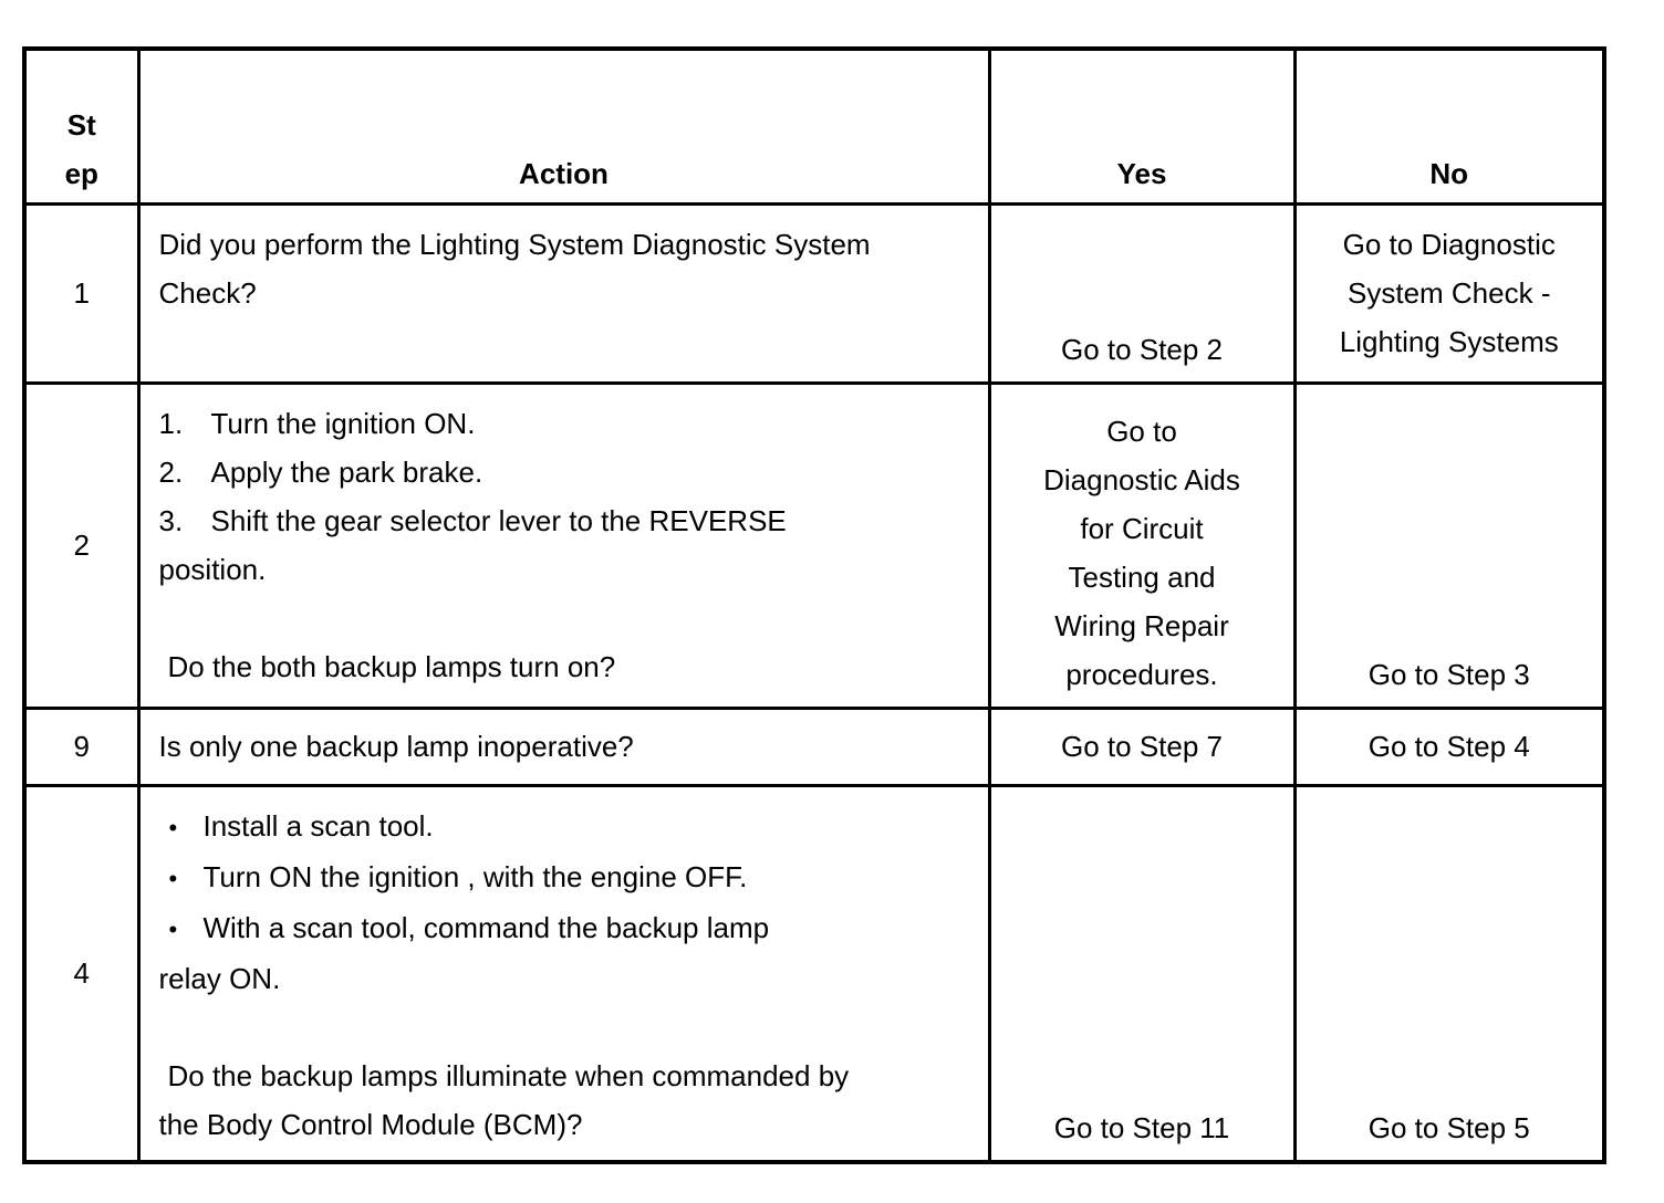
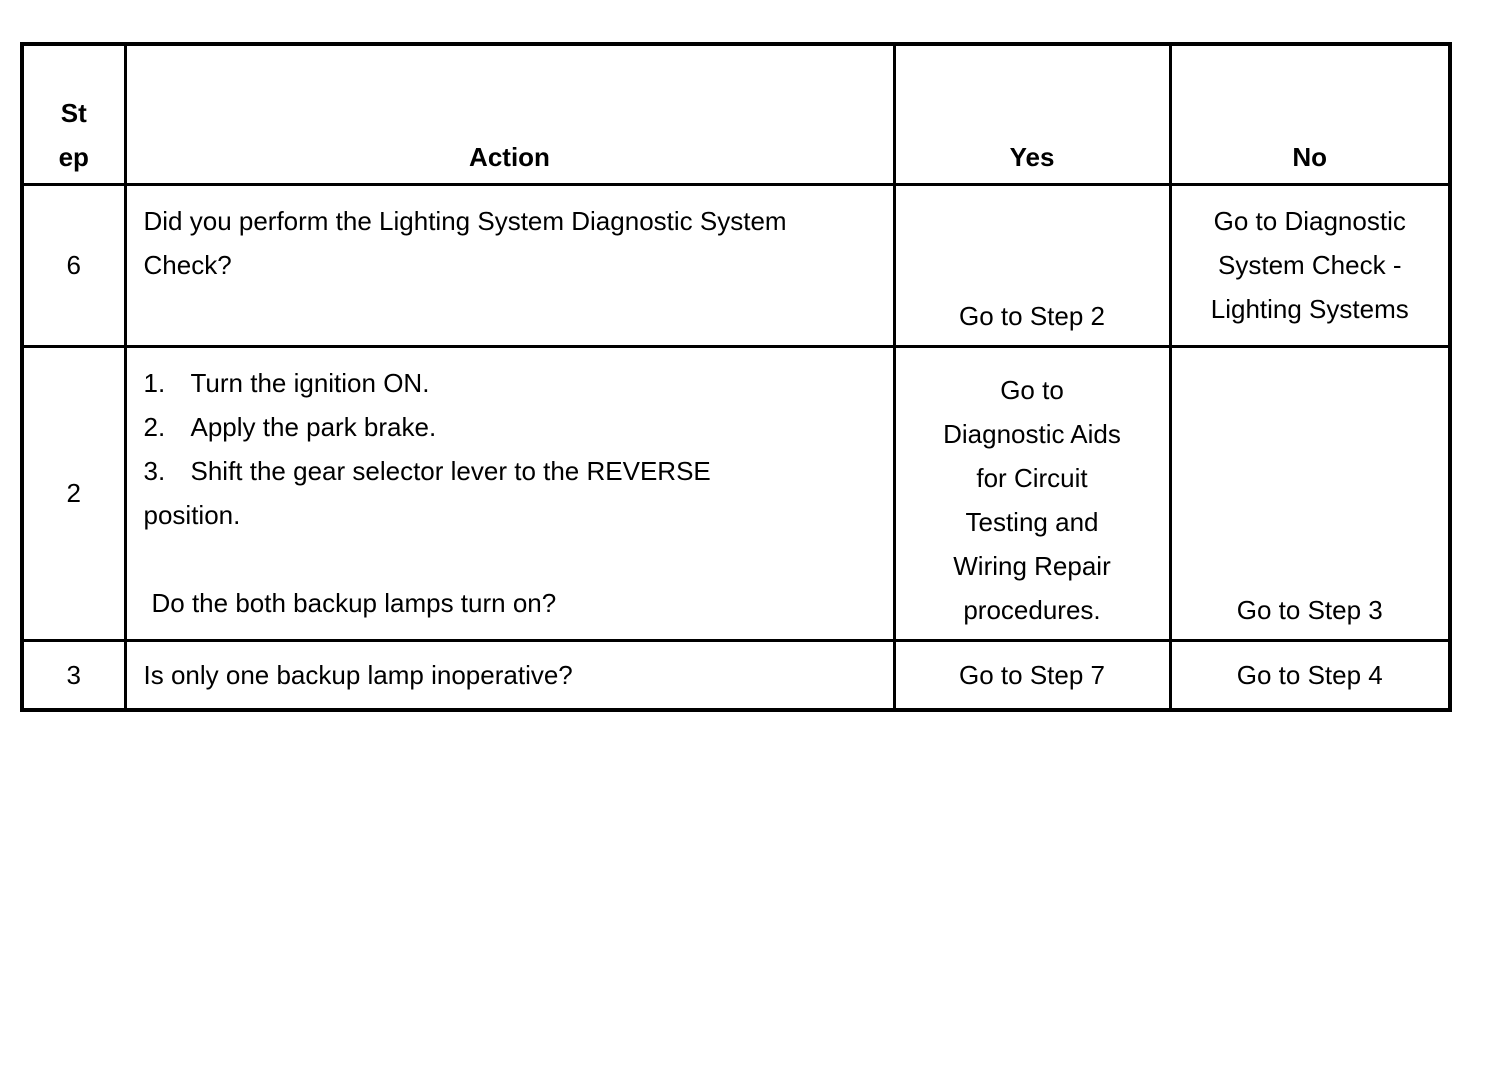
  St ep	Action	Yes	No
- 1	Did you perform the Lighting System Diagnostic System Check?	Go to Step 2	Go to Diagnostic System Check - Lighting Systems
+ 6	Did you perform the Lighting System Diagnostic System Check?	Go to Step 2	Go to Diagnostic System Check - Lighting Systems
  2	1. Turn the ignition ON. 2. Apply the park brake. 3. Shift the gear selector lever to the REVERSE position. Do the both backup lamps turn on?	Go to Diagnostic Aids for Circuit Testing and Wiring Repair procedures.	Go to Step 3
- 9	Is only one backup lamp inoperative?	Go to Step 7	Go to Step 4
+ 3	Is only one backup lamp inoperative?	Go to Step 7	Go to Step 4
- 4	• Install a scan tool. • Turn ON the ignition , with the engine OFF. • With a scan tool, command the backup lamp relay ON. Do the backup lamps illuminate when commanded by the Body Control Module (BCM)?	Go to Step 11	Go to Step 5
